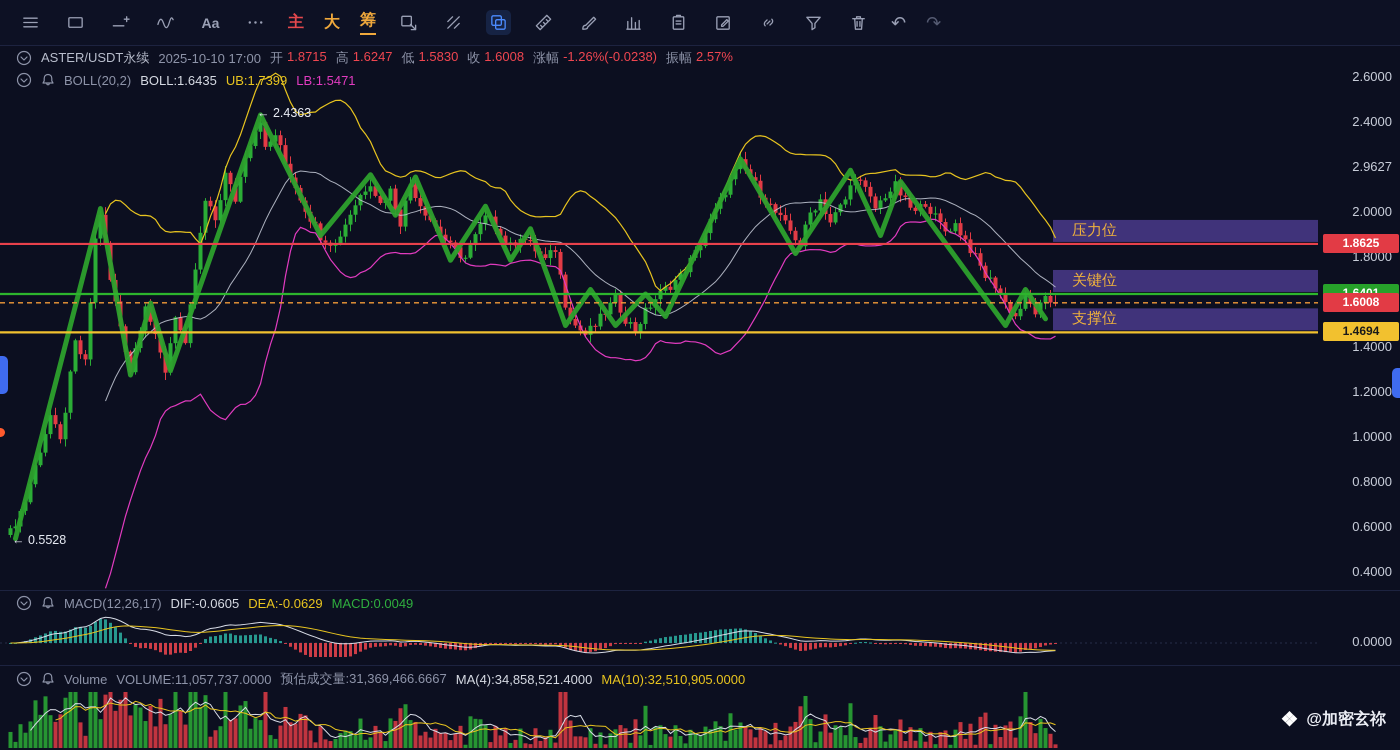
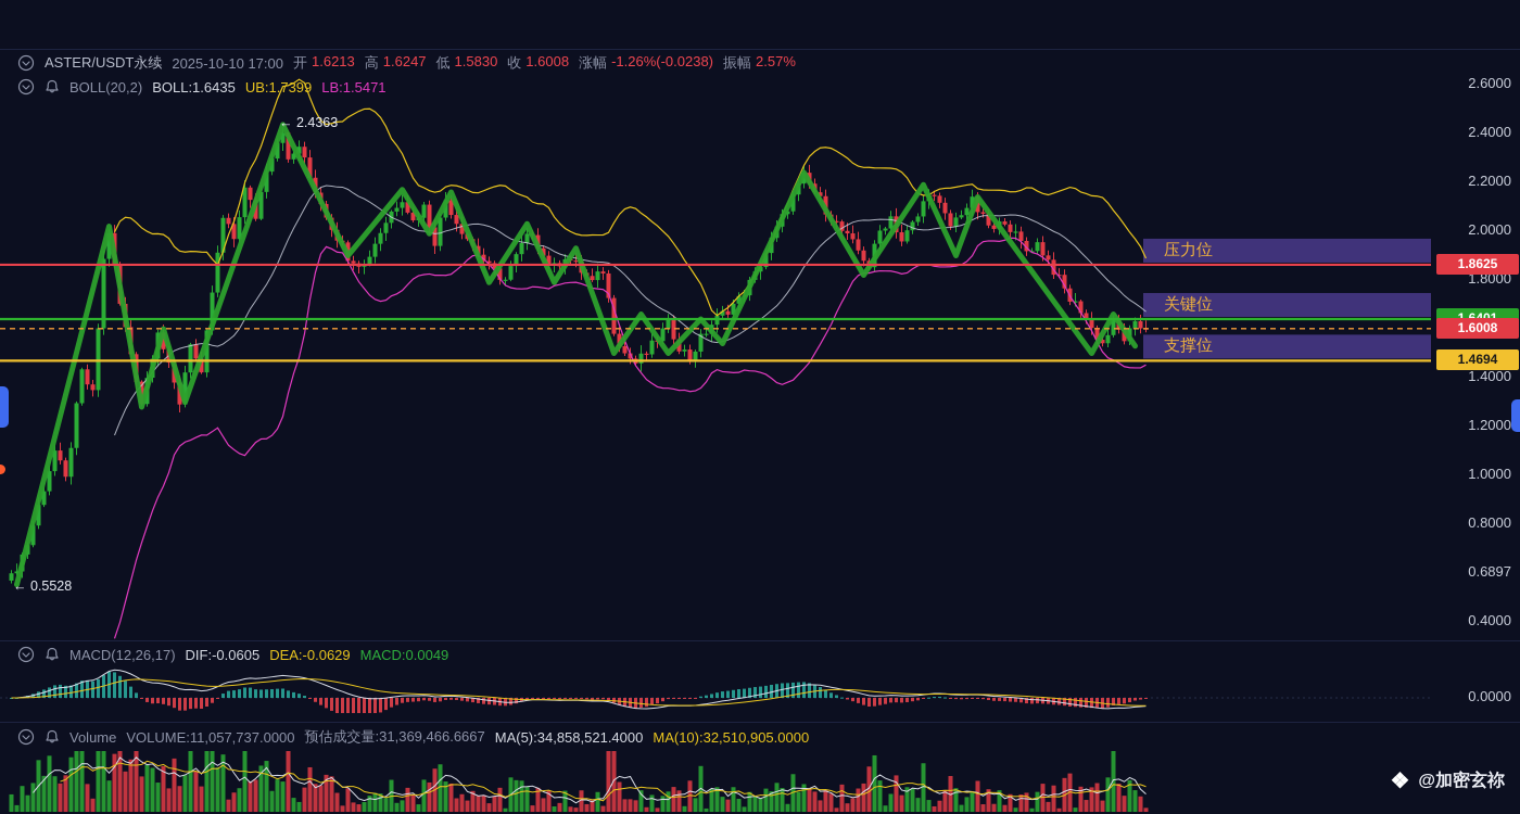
- Aa
- 主
- 大
- 筹
- ↶
- ↷
  ASTER/USDT永续
  2025-10-10 17:00
  开
- 1.8715
+ 1.6213
  高
  1.6247
  低
  1.5830
  收
  1.6008
  涨幅
  -1.26%(-0.0238)
  振幅
  2.57%
  BOLL(20,2)
  BOLL:1.6435
  UB:1.7399
  LB:1.5471
  MACD(12,26,17)
  DIF:-0.0605
  DEA:-0.0629
  MACD:0.0049
  Volume
  VOLUME:11,057,737.0000
  预估成交量:31,369,466.6667
- MA(4):34,858,521.4000
+ MA(5):34,858,521.4000
  MA(10):32,510,905.0000
  2.6000
  2.4000
- 2.9627
+ 2.2000
  2.0000
  1.8000
  1.4000
  1.2000
  1.0000
  0.8000
- 0.6000
+ 0.6897
  0.4000
  0.0000
  1.8625
  1.6008
  1.4694
  压力位
  关键位
  支撑位
  ← 2.4363
  ← 0.5528
  ❖
  @加密玄祢
